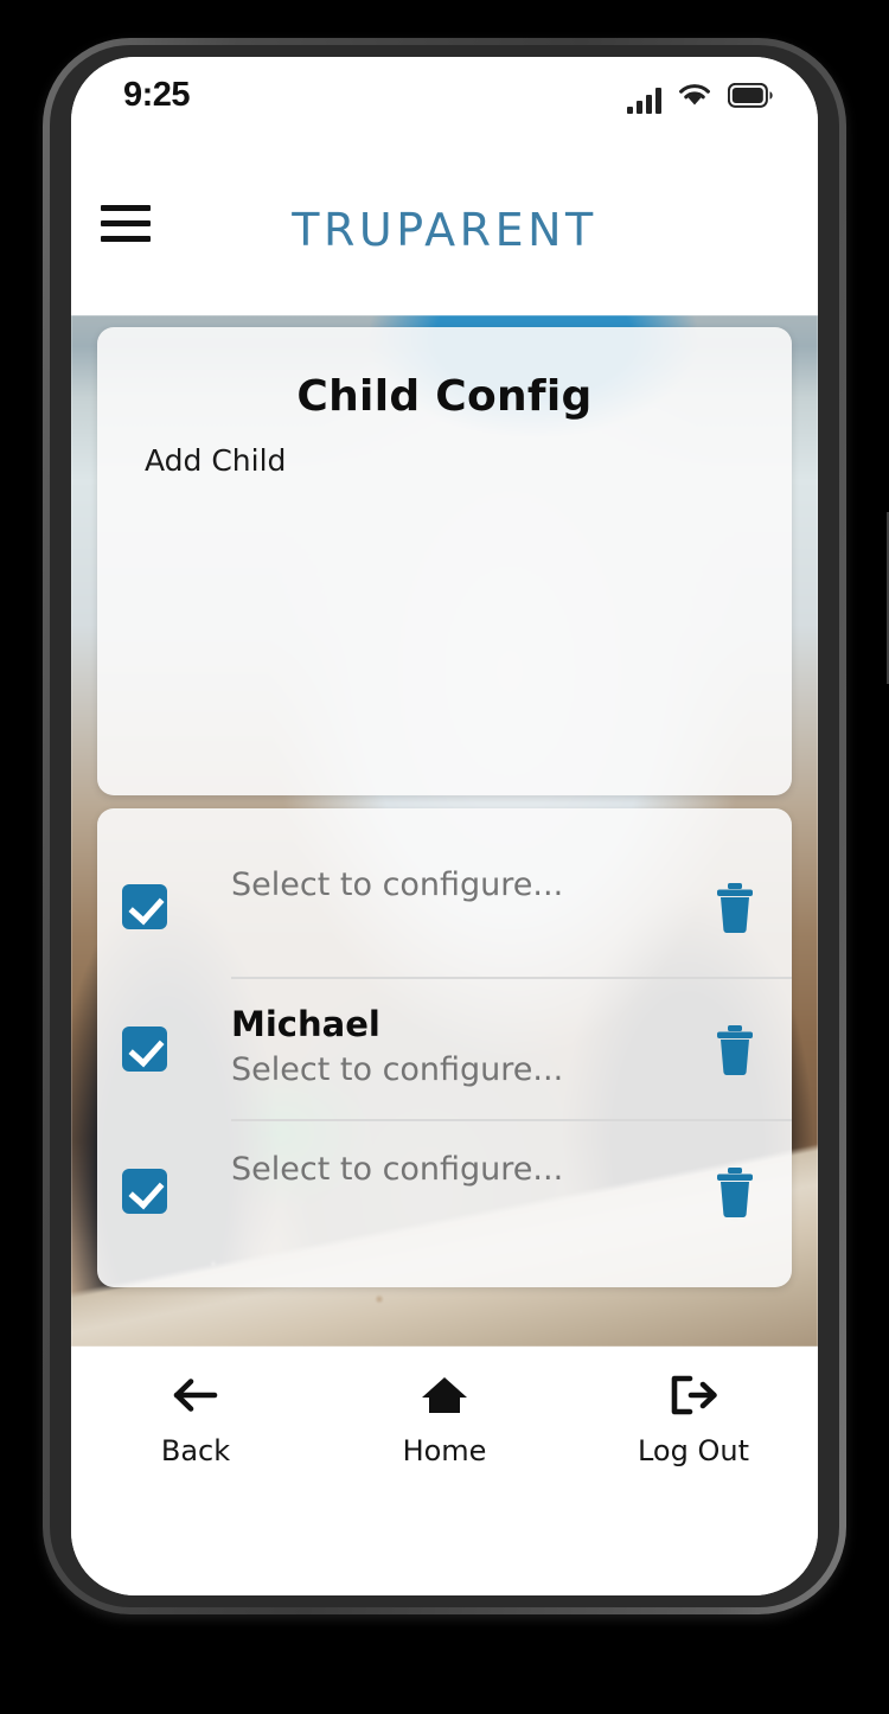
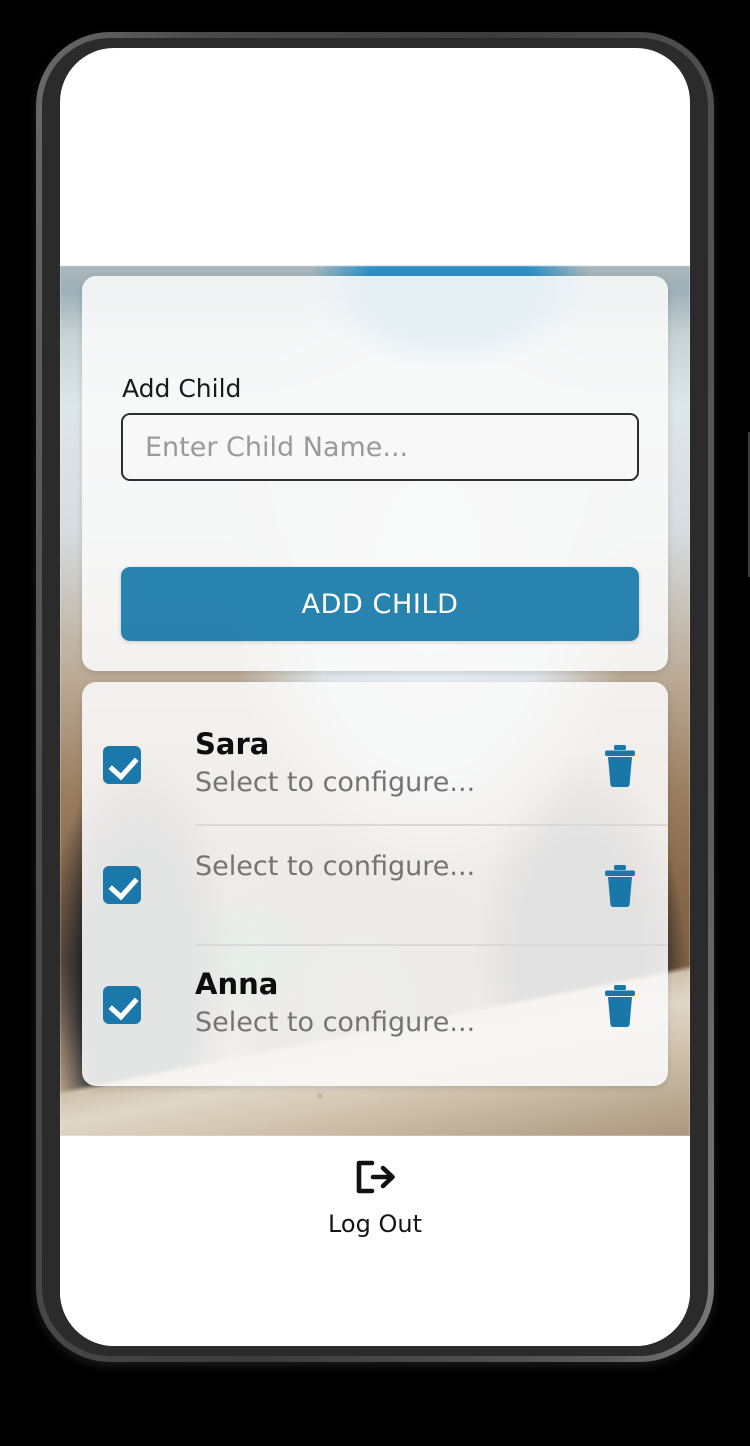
- 9:25
- TRUPARENT
- Child Config
  Add Child
+ Enter Child Name...
+ ADD CHILD
+ Sara
  Select to configure...
- Michael
  Select to configure...
+ Anna
  Select to configure...
- Back
- Home
  Log Out
